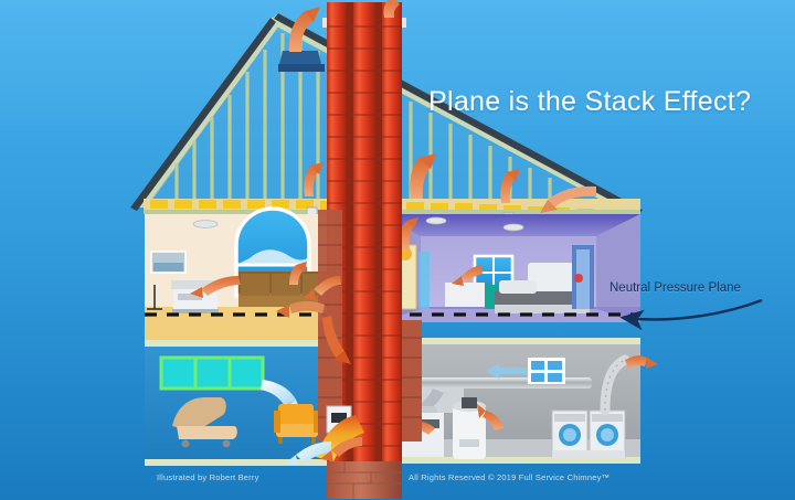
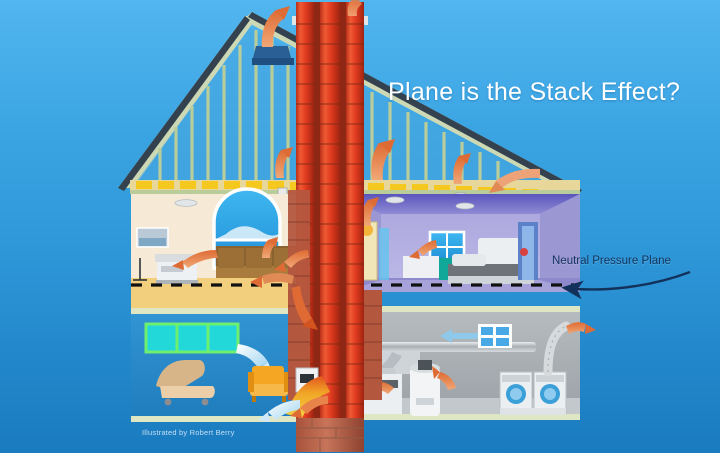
  Plane is the Stack Effect?
  Neutral Pressure Plane
  Illustrated by Robert Berry
- All Rights Reserved © 2019 Full Service Chimney™
